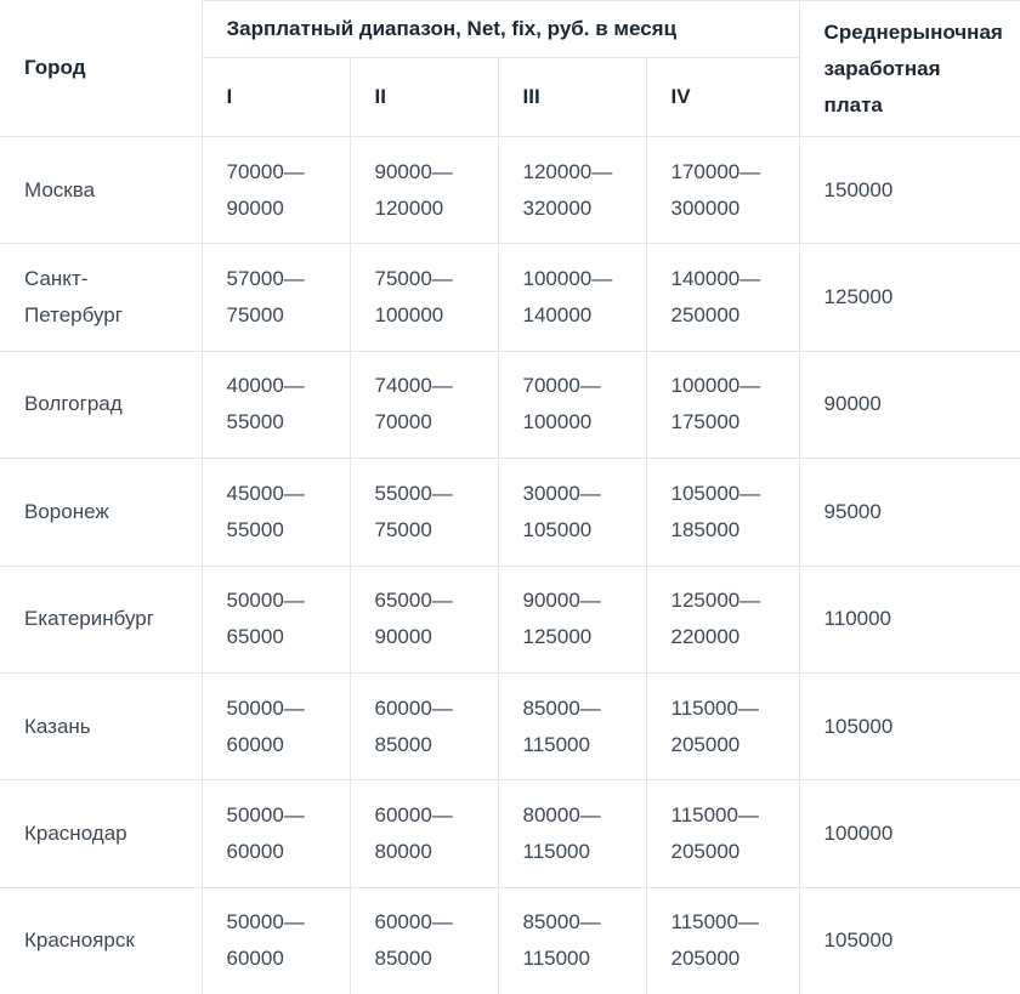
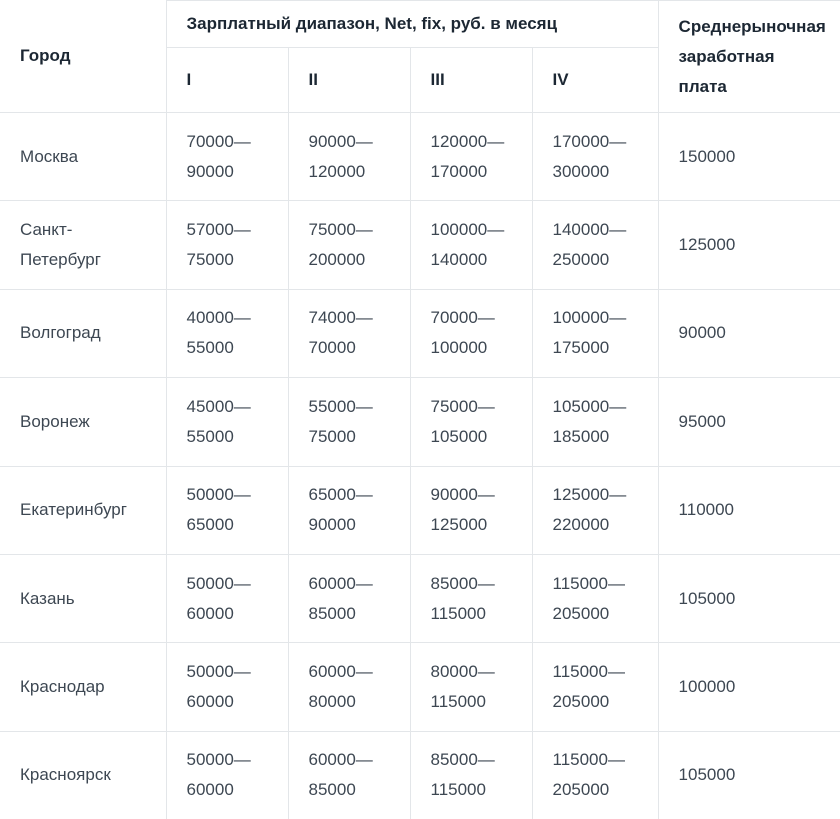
  Город	Зарплатный диапазон, Net, fix, руб. в месяц	Среднерыночная заработная плата
  I	II	III	IV
- Москва	70000— 90000	90000— 120000	120000— 320000	170000— 300000	150000
+ Москва	70000— 90000	90000— 120000	120000— 170000	170000— 300000	150000
- Санкт- Петербург	57000— 75000	75000— 100000	100000— 140000	140000— 250000	125000
+ Санкт- Петербург	57000— 75000	75000— 200000	100000— 140000	140000— 250000	125000
  Волгоград	40000— 55000	74000— 70000	70000— 100000	100000— 175000	90000
- Воронеж	45000— 55000	55000— 75000	30000— 105000	105000— 185000	95000
+ Воронеж	45000— 55000	55000— 75000	75000— 105000	105000— 185000	95000
  Екатеринбург	50000— 65000	65000— 90000	90000— 125000	125000— 220000	110000
  Казань	50000— 60000	60000— 85000	85000— 115000	115000— 205000	105000
  Краснодар	50000— 60000	60000— 80000	80000— 115000	115000— 205000	100000
  Красноярск	50000— 60000	60000— 85000	85000— 115000	115000— 205000	105000
